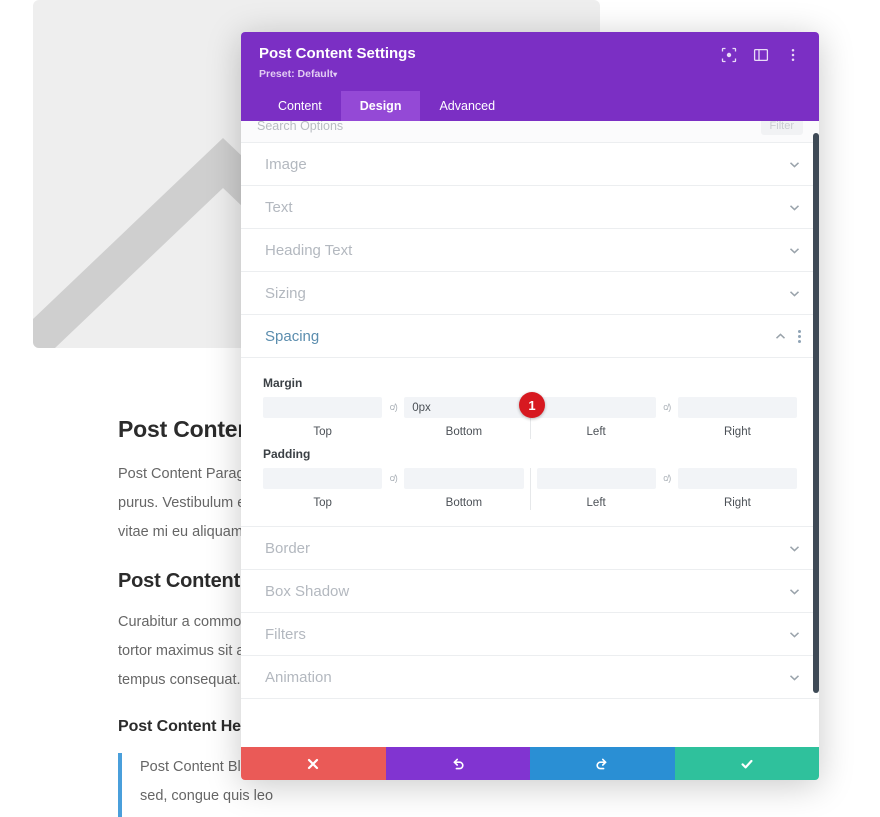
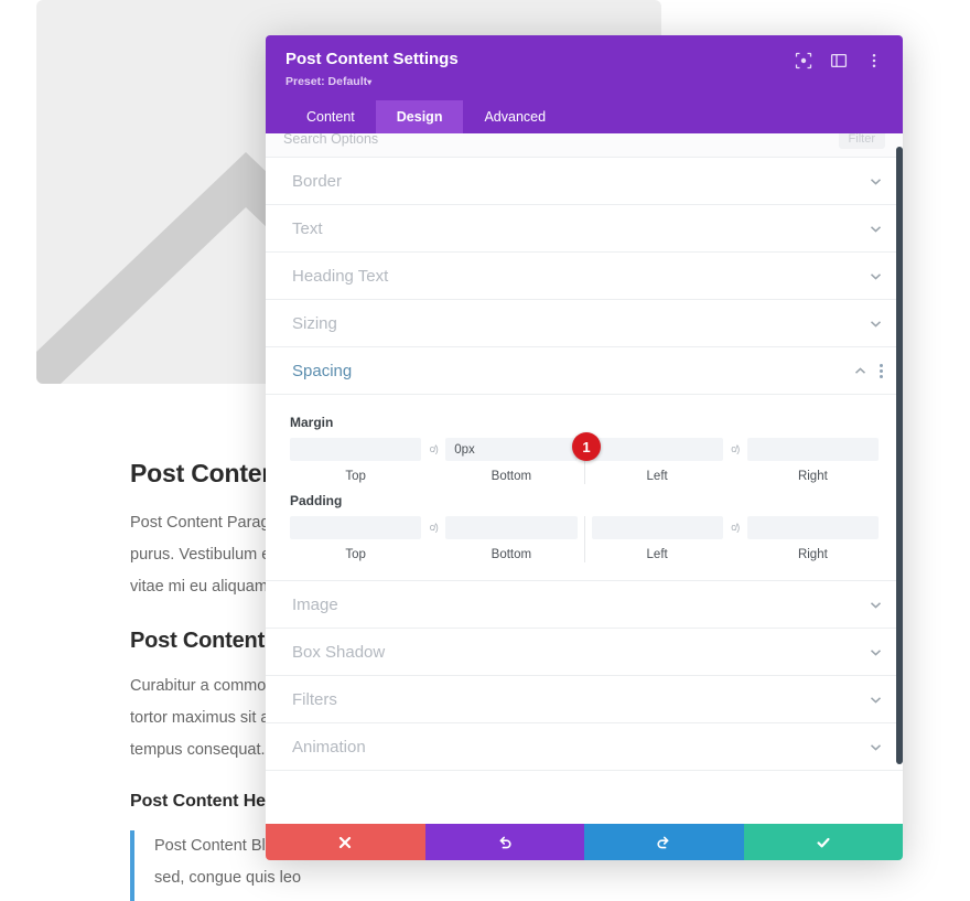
  Post Conte
  Post Content Para
  purus. Vestibulum
  vitae mi eu aliquam
  Post Content
  Curabitur a commo
  tortor maximus sit
  tempus consequat.
  Post Content He
  Post Content Bl
  sed, congue quis leo
  Post Content Settings
  Preset: Default▾
  Content
  Design
  Advanced
  Search Options
  Filter
- Image
+ Border
  Text
  Heading Text
  Sizing
  Spacing
  Margin
  1
  Top
  c/)
  0px
  Bottom
  Left
  c/)
  Right
  Padding
  Top
  c/)
  Bottom
  Left
  c/)
  Right
- Border
+ Image
  Box Shadow
  Filters
  Animation
